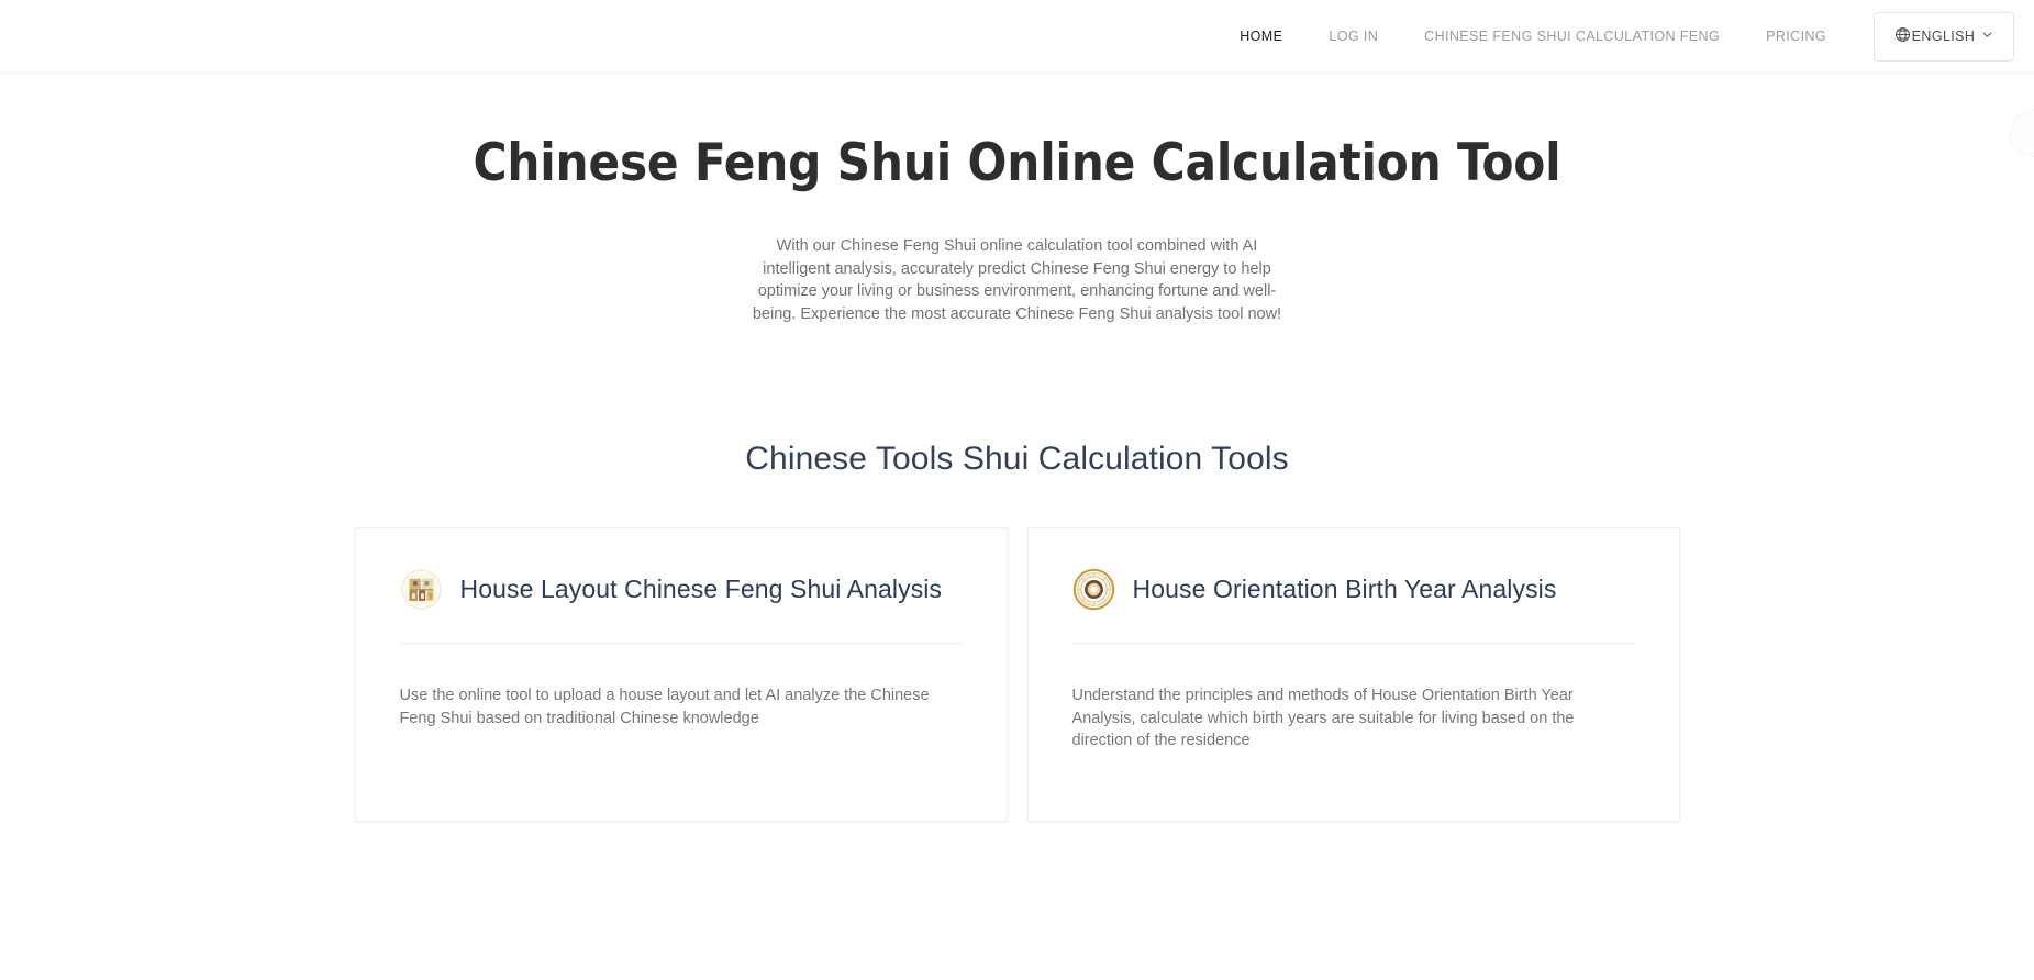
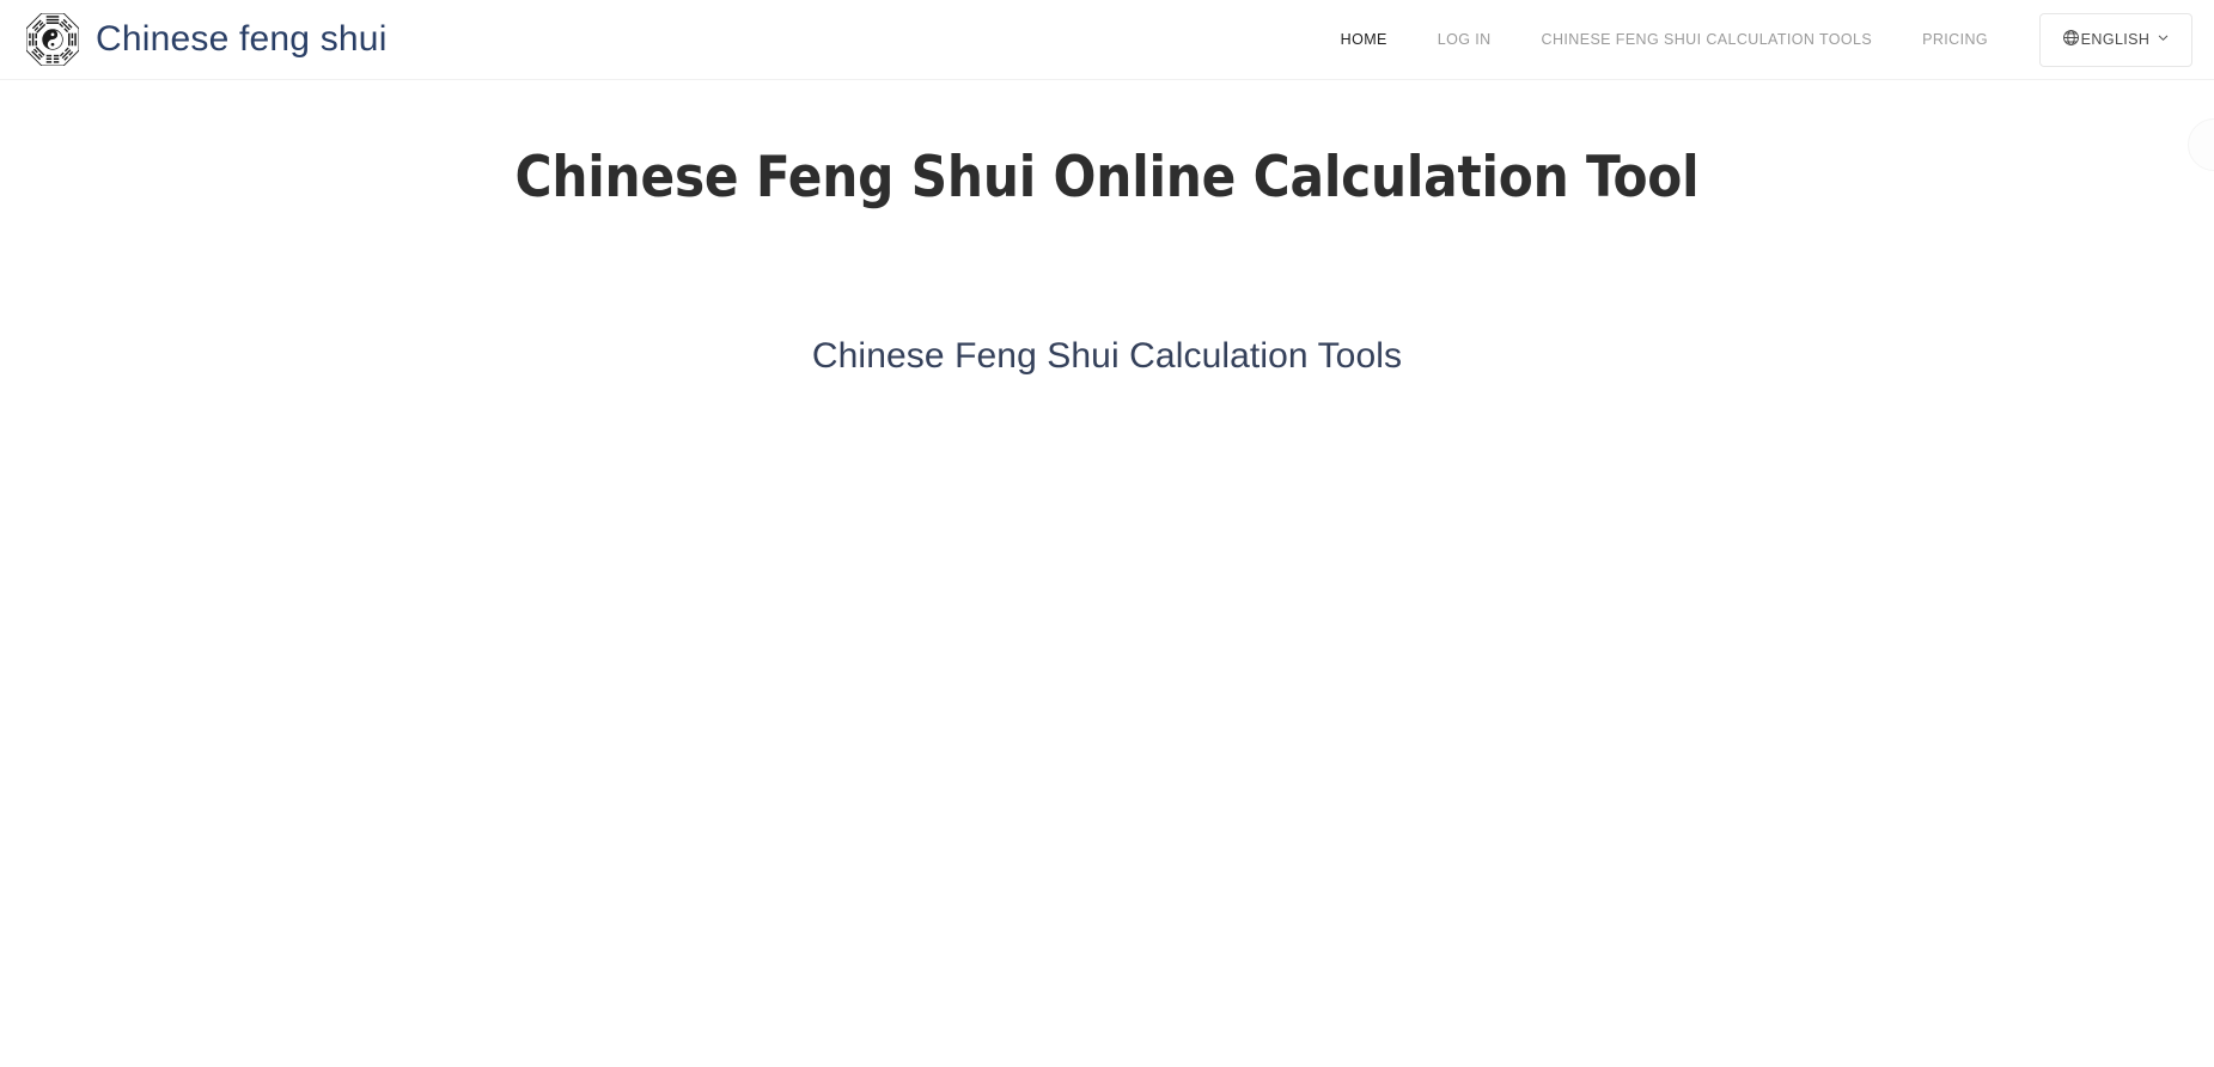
+ Chinese feng shui
  HOME
  LOG IN
- CHINESE FENG SHUI CALCULATION FENG
+ CHINESE FENG SHUI CALCULATION TOOLS
  PRICING
  ENGLISH
  Chinese Feng Shui Online Calculation Tool
- With our Chinese Feng Shui online calculation tool combined with AI intelligent analysis, accurately predict Chinese Feng Shui energy to help optimize your living or business environment, enhancing fortune and well-being. Experience the most accurate Chinese Feng Shui analysis tool now!
- Chinese Tools Shui Calculation Tools
+ Chinese Feng Shui Calculation Tools
- House Layout Chinese Feng Shui Analysis
- Use the online tool to upload a house layout and let AI analyze the Chinese Feng Shui based on traditional Chinese knowledge
- House Orientation Birth Year Analysis
- Understand the principles and methods of House Orientation Birth Year Analysis, calculate which birth years are suitable for living based on the direction of the residence
